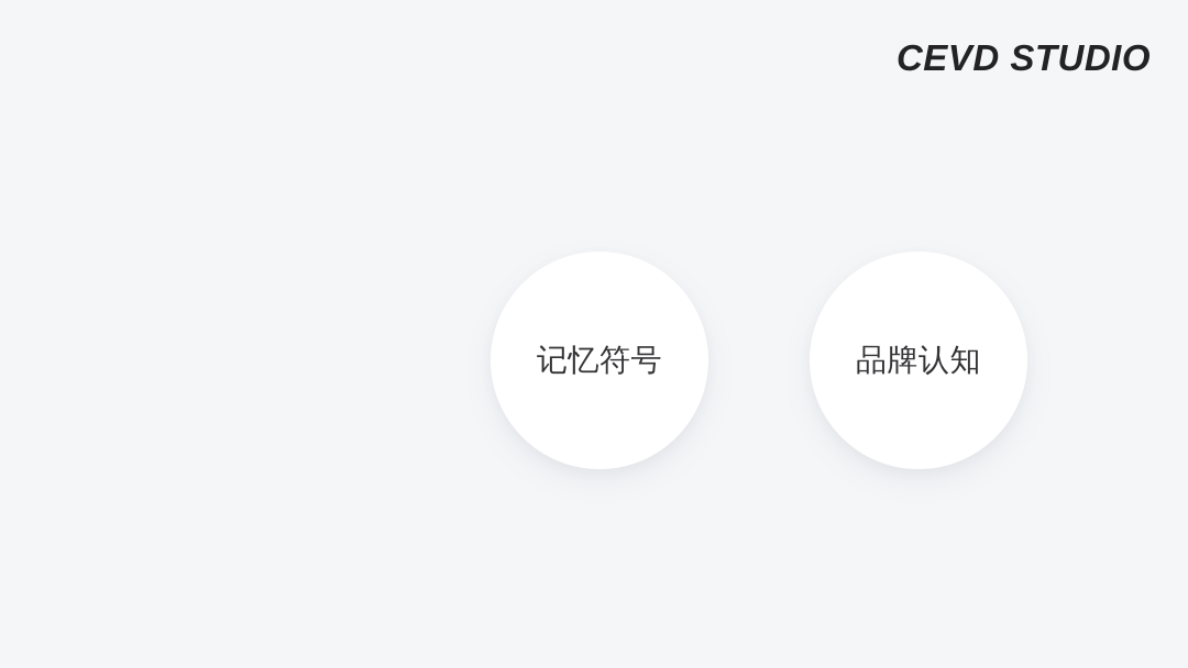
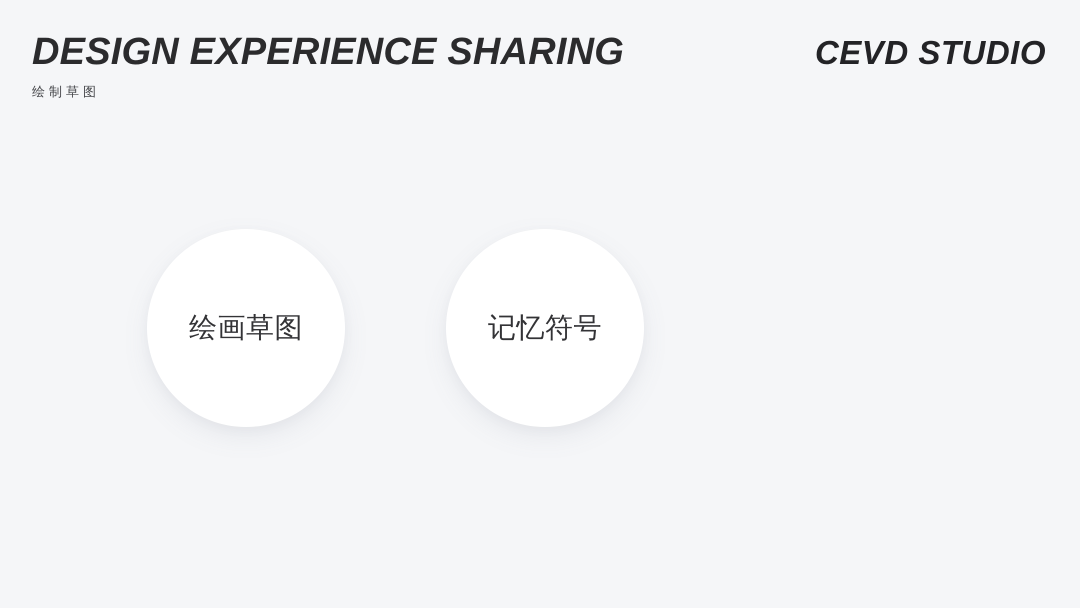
+ DESIGN EXPERIENCE SHARING
+ 绘制草图
  CEVD STUDIO
+ 绘画草图
  记忆符号
- 品牌认知
